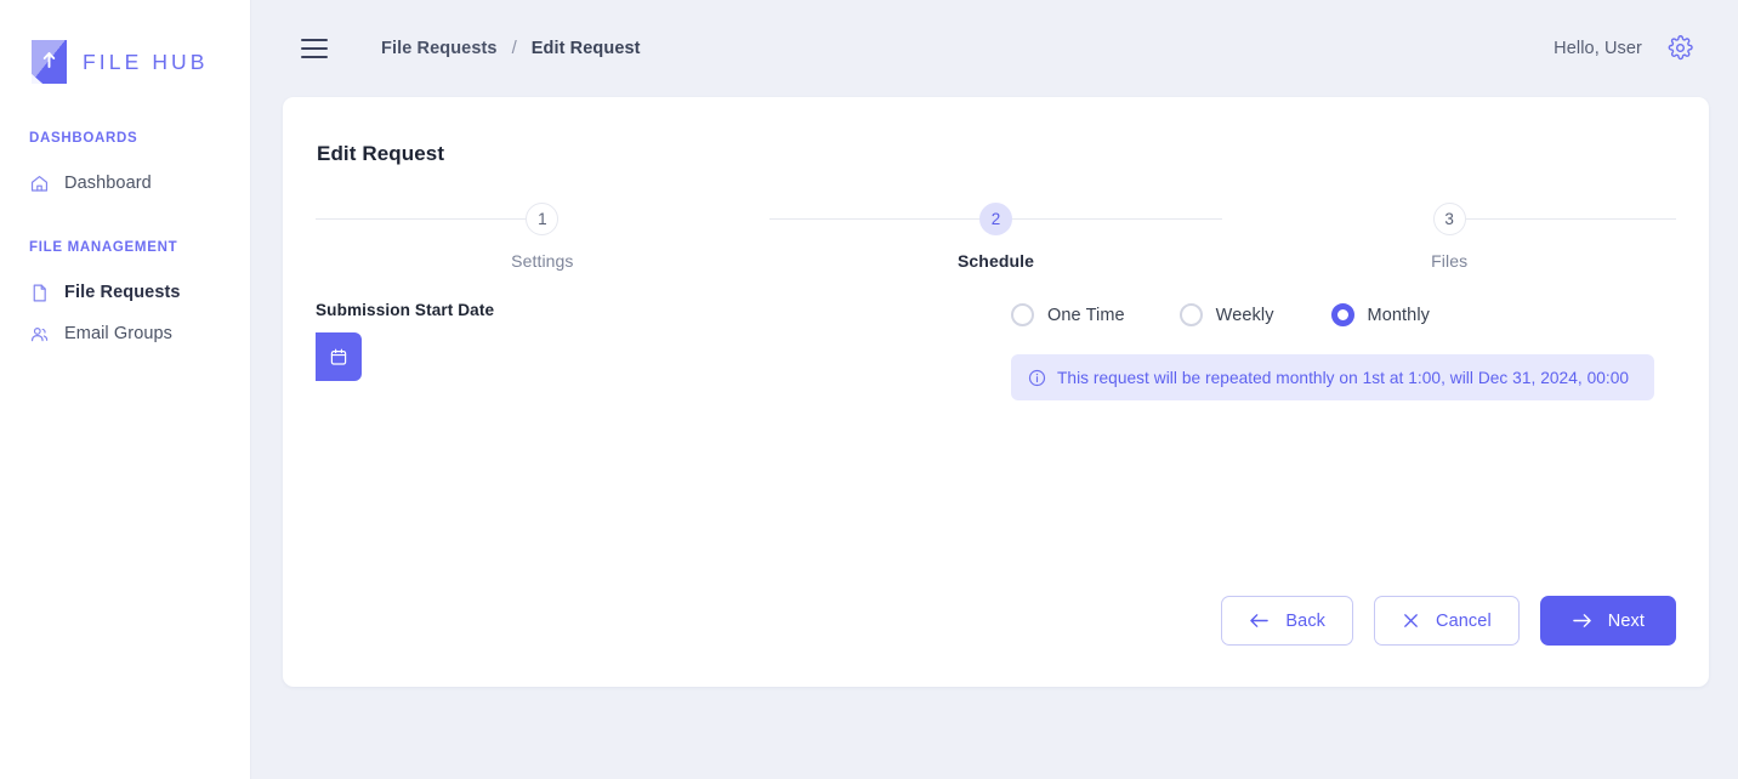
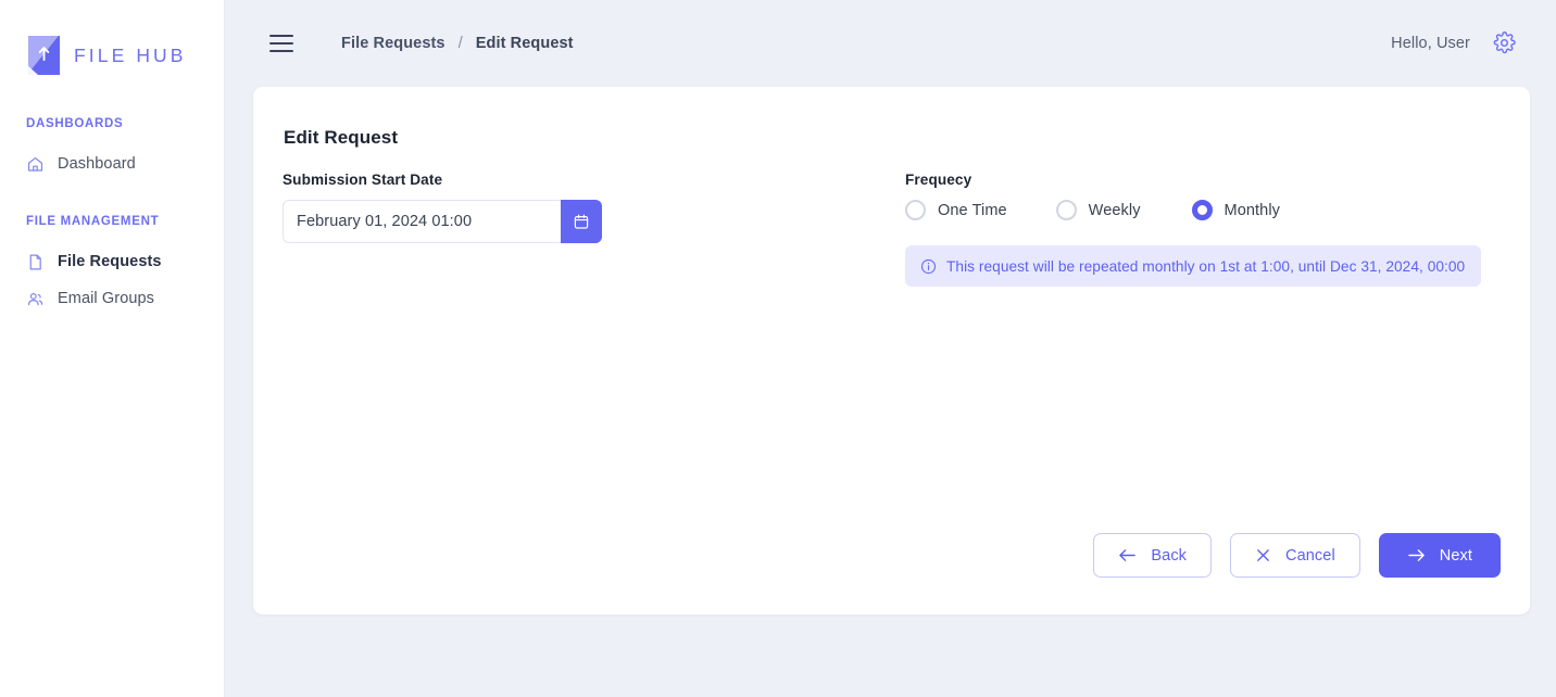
  FILE HUB
  DASHBOARDS
  Dashboard
  FILE MANAGEMENT
  File Requests
  Email Groups
  File Requests
  /
  Edit Request
  Hello, User
  Edit Request
- 1
- Settings
- 2
- Schedule
- 3
- Files
  Submission Start Date
+ February 01, 2024 01:00
+ Frequecy
  One Time
  Weekly
  Monthly
- This request will be repeated monthly on 1st at 1:00, will Dec 31, 2024, 00:00
+ This request will be repeated monthly on 1st at 1:00, until Dec 31, 2024, 00:00
  Back
  Cancel
  Next
